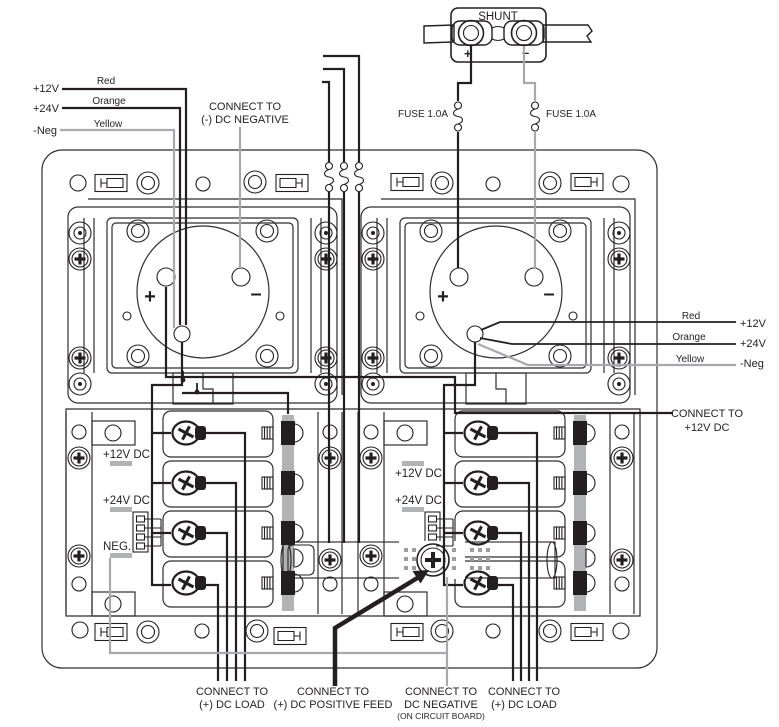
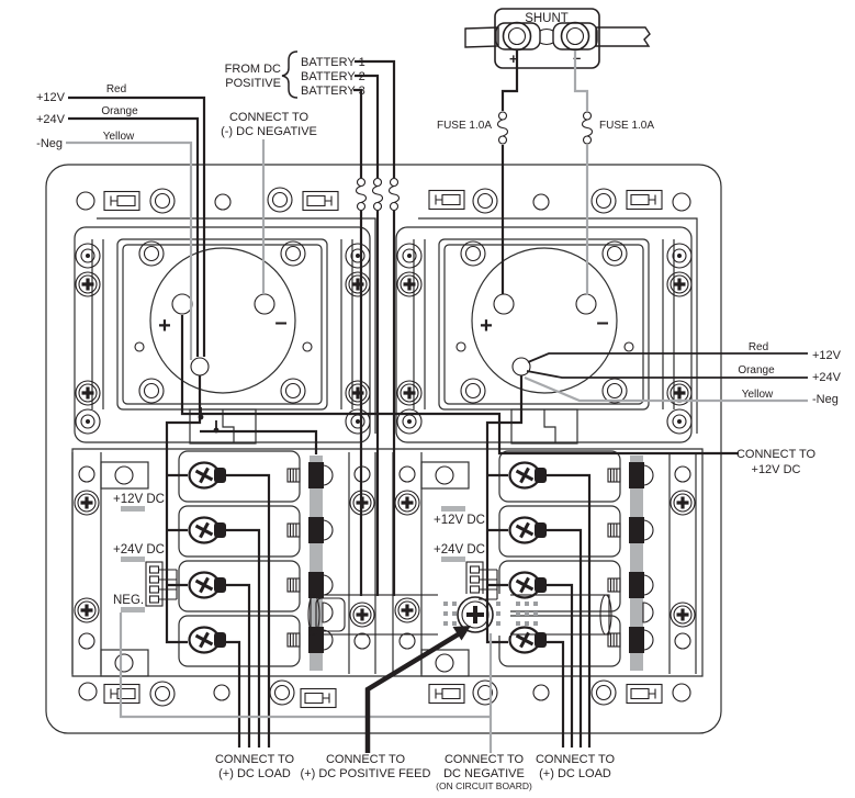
  SHUNT
  +
  –
  FUSE 1.0A
  FUSE 1.0A
  +12V
  Red
  +24V
  Orange
  -Neg
  Yellow
+ FROM DC
+ POSITIVE
+ BATTERY 1
+ BATTERY 2
+ BATTERY 3
  CONNECT TO
  (-) DC NEGATIVE
  +
  –
  +
  –
  Red
  +12V
  Orange
  +24V
  Yellow
  -Neg
  CONNECT TO
  +12V DC
  +12V DC
  +24V DC
  NEG.
  +12V DC
  +24V DC
  CONNECT TO
  (+) DC LOAD
  CONNECT TO
  (+) DC POSITIVE FEED
  CONNECT TO
  DC NEGATIVE
  (ON CIRCUIT BOARD)
  CONNECT TO
  (+) DC LOAD
